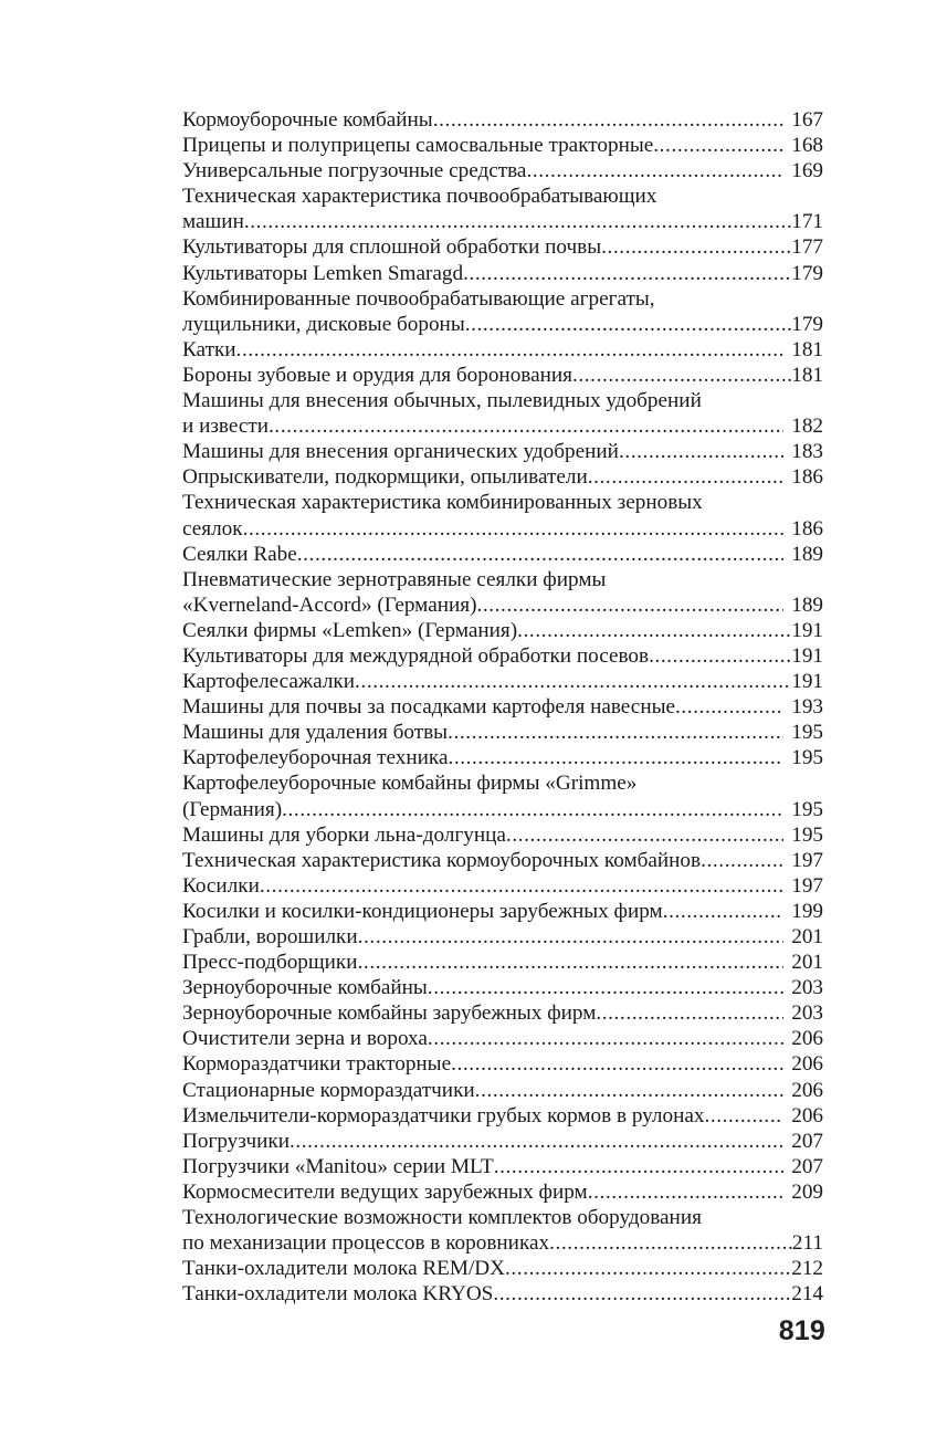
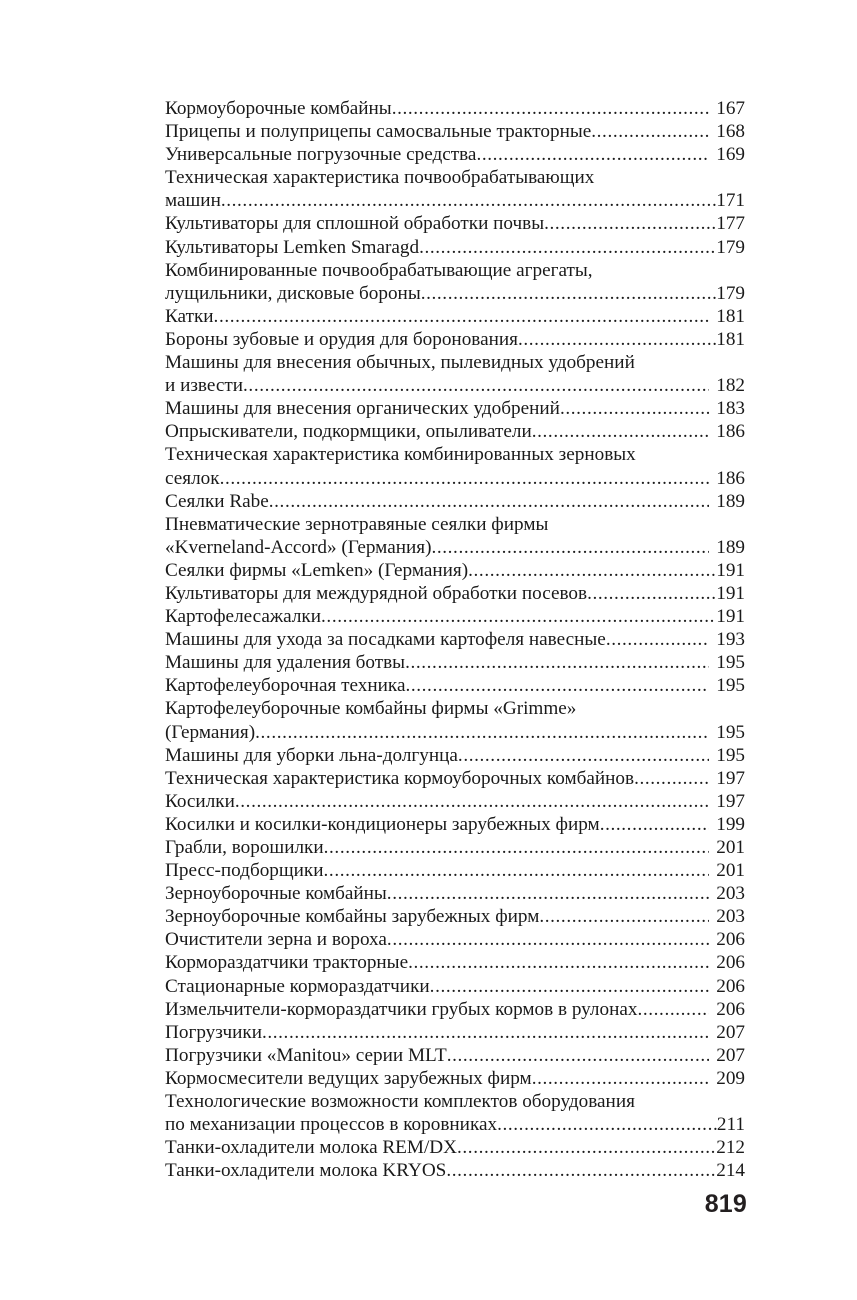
  Кормоуборочные комбайны
  167
  Прицепы и полуприцепы самосвальные тракторные
  168
  Универсальные погрузочные средства
  169
  Техническая характеристика почвообрабатывающих
  машин
  171
  Культиваторы для сплошной обработки почвы
  177
  Культиваторы Lemken Smaragd
  179
  Комбинированные почвообрабатывающие агрегаты,
  лущильники, дисковые бороны
  179
  Катки
  181
  Бороны зубовые и орудия для боронования
  181
  Машины для внесения обычных, пылевидных удобрений
  и извести
  182
  Машины для внесения органических удобрений
  183
  Опрыскиватели, подкормщики, опыливатели
  186
  Техническая характеристика комбинированных зерновых
  сеялок
  186
  Сеялки Rabe
  189
  Пневматические зернотравяные сеялки фирмы
  «Kverneland-Accord» (Германия)
  189
  Сеялки фирмы «Lemken» (Германия)
  191
  Культиваторы для междурядной обработки посевов
  191
  Картофелесажалки
  191
- Машины для почвы за посадками картофеля навесные
+ Машины для ухода за посадками картофеля навесные
  193
  Машины для удаления ботвы
  195
  Картофелеуборочная техника
  195
  Картофелеуборочные комбайны фирмы «Grimme»
  (Германия)
  195
  Машины для уборки льна-долгунца
  195
  Техническая характеристика кормоуборочных комбайнов
  197
  Косилки
  197
  Косилки и косилки-кондиционеры зарубежных фирм
  199
  Грабли, ворошилки
  201
  Пресс-подборщики
  201
  Зерноуборочные комбайны
  203
  Зерноуборочные комбайны зарубежных фирм
  203
  Очистители зерна и вороха
  206
  Кормораздатчики тракторные
  206
  Стационарные кормораздатчики
  206
  Измельчители-кормораздатчики грубых кормов в рулонах
  206
  Погрузчики
  207
  Погрузчики «Manitou» серии MLT
  207
  Кормосмесители ведущих зарубежных фирм
  209
  Технологические возможности комплектов оборудования
  по механизации процессов в коровниках
  211
  Танки-охладители молока REM/DX
  212
  Танки-охладители молока KRYOS
  214
  819
